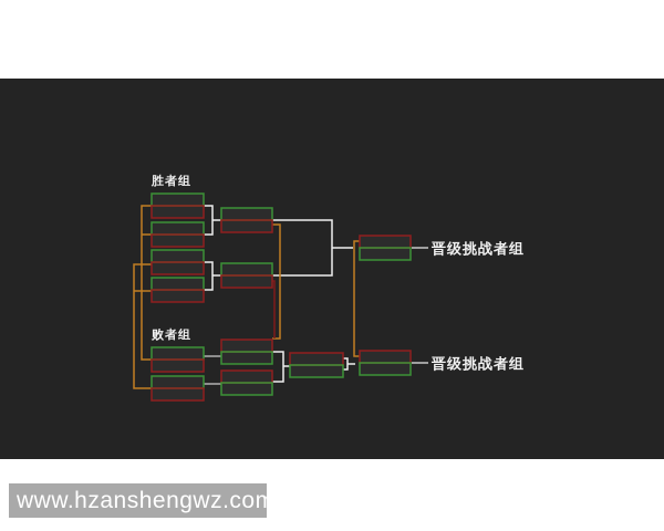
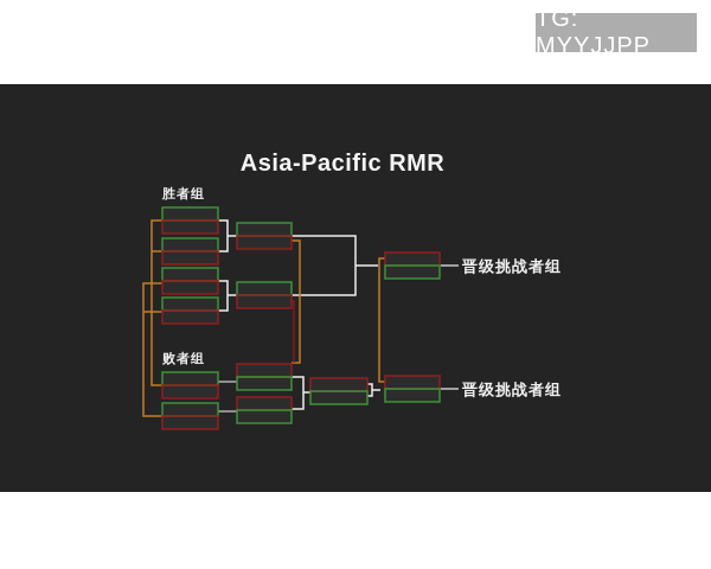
+ TG: MYYJJPP
+ Asia-Pacific RMR
  胜者组
  败者组
  晋级挑战者组
  晋级挑战者组
- www.hzanshengwz.com
